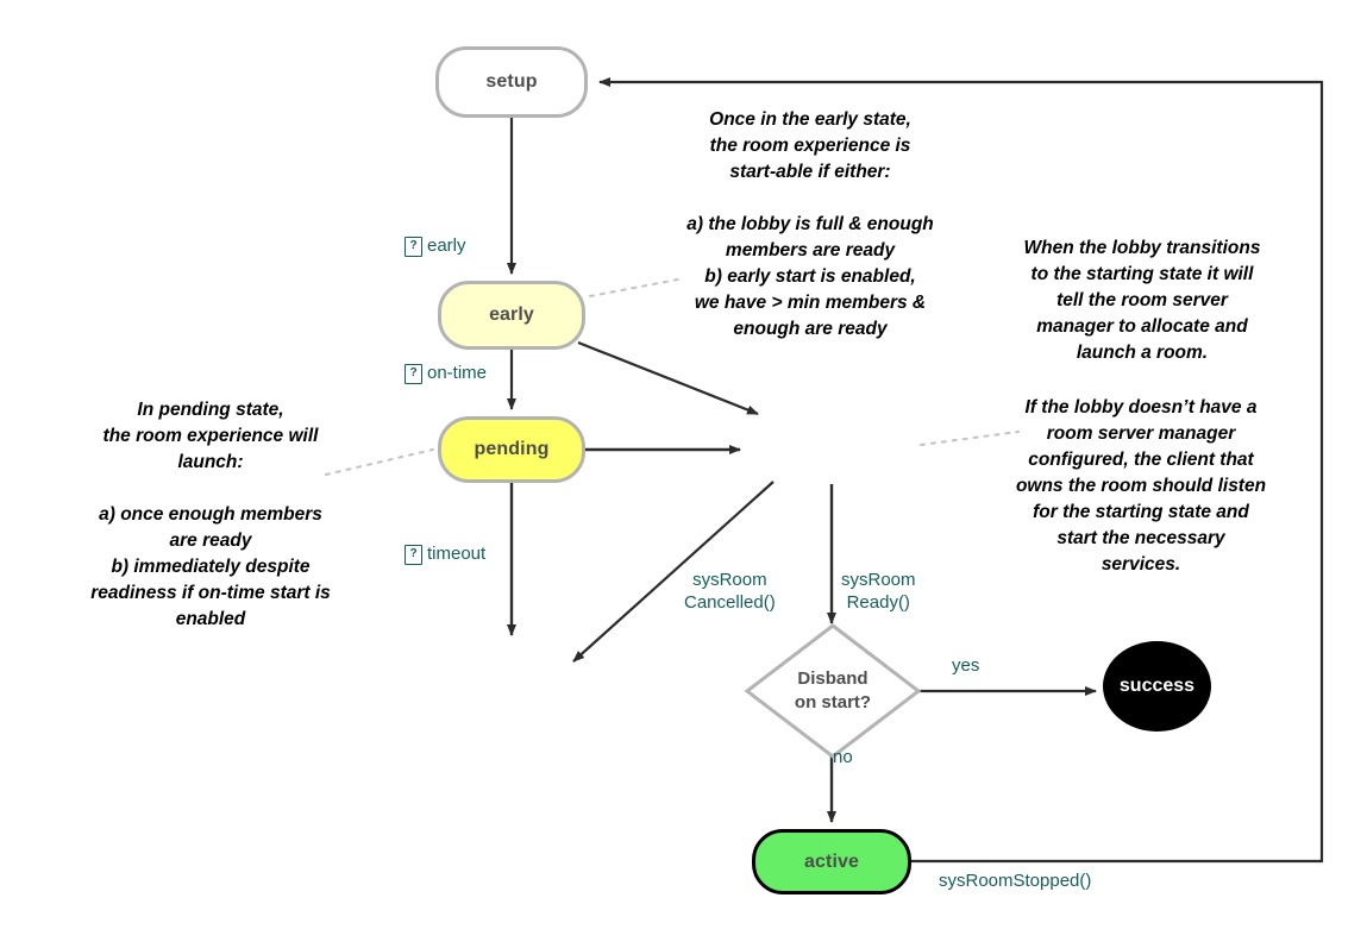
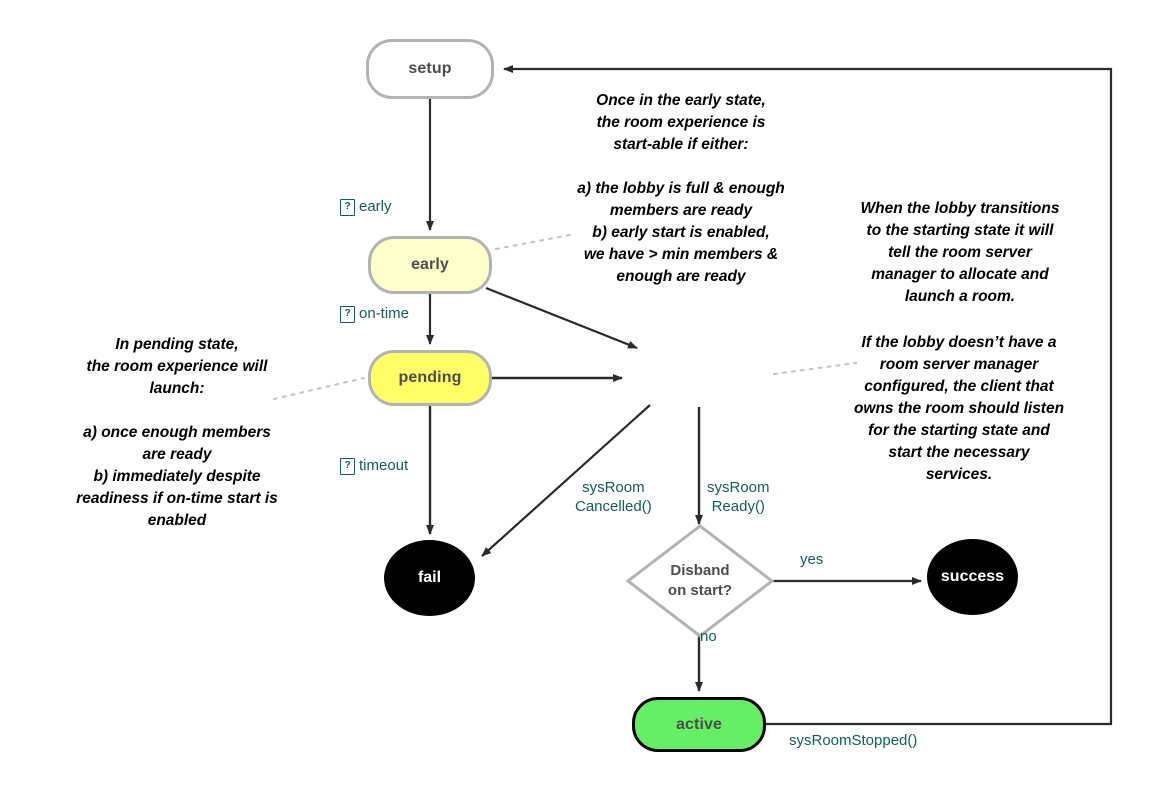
  setup
  early
  pending
  active
+ fail
  success
  Disband
  on start?
  ?
  early
  ?
  on-time
  ?
  timeout
  sysRoom
  Cancelled()
  sysRoom
  Ready()
  yes
  no
  sysRoomStopped()
  Once in the early state,
  the room experience is
  start-able if either:
  a) the lobby is full & enough
  members are ready
  b) early start is enabled,
  we have > min members &
  enough are ready
  In pending state,
  the room experience will
  launch:
  a) once enough members
  are ready
  b) immediately despite
  readiness if on-time start is
  enabled
  When the lobby transitions
  to the starting state it will
  tell the room server
  manager to allocate and
  launch a room.
  If the lobby doesn’t have a
  room server manager
  configured, the client that
  owns the room should listen
  for the starting state and
  start the necessary
  services.
